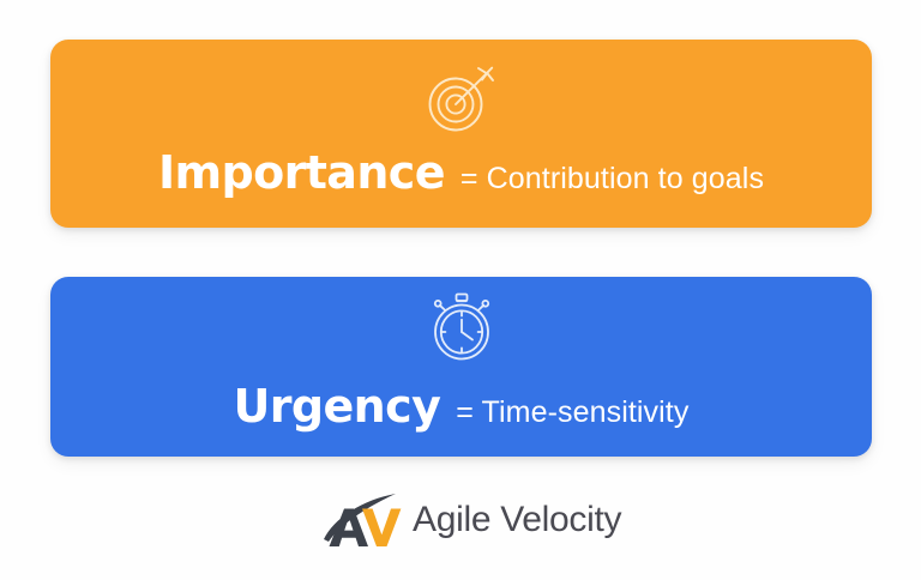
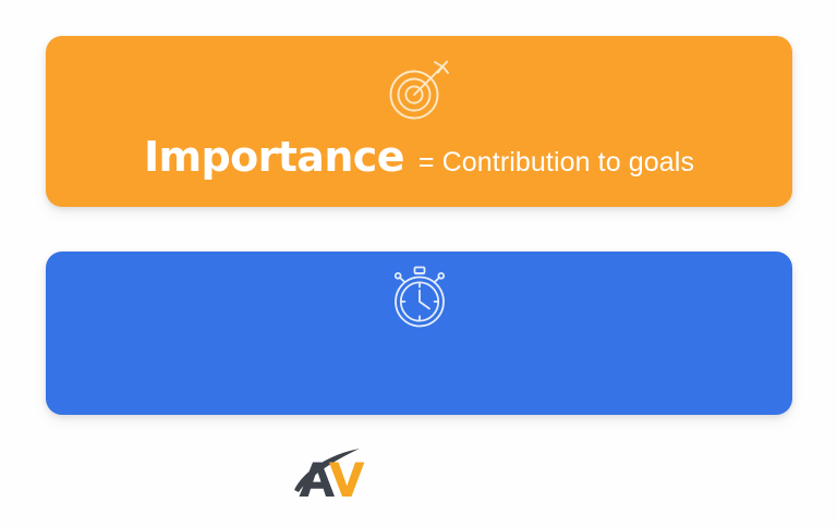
  Importance
  = Contribution to goals
- Urgency
- = Time-sensitivity
- Agile Velocity
